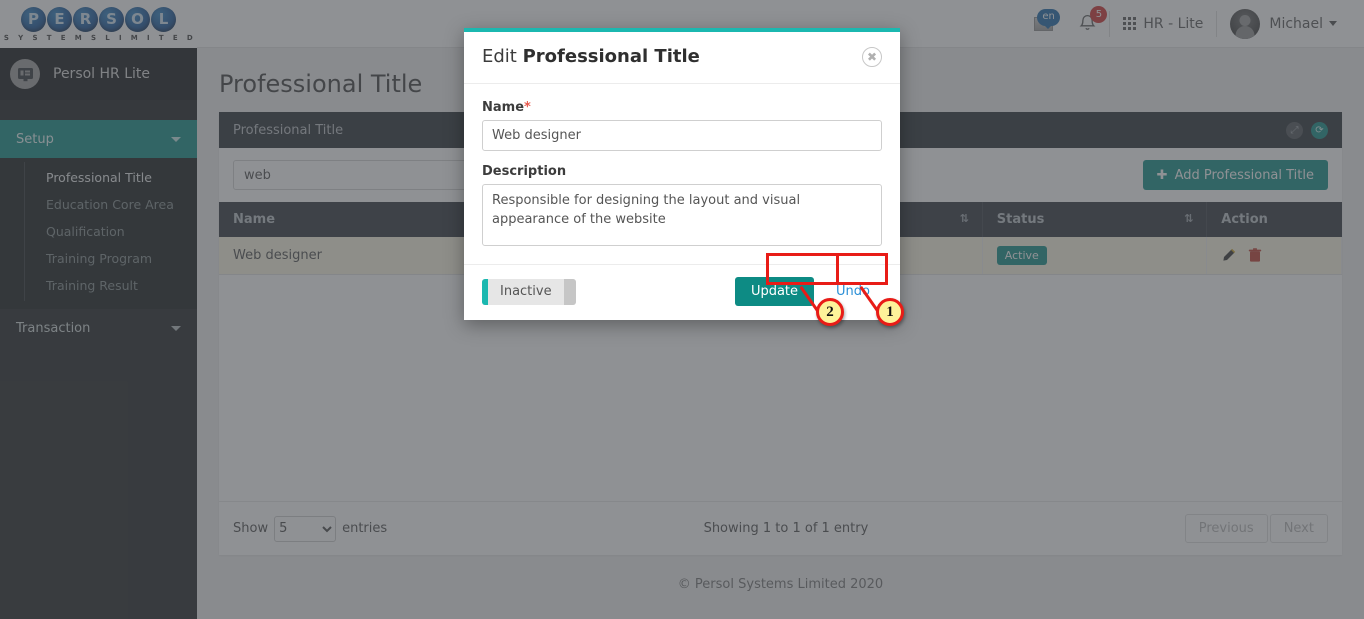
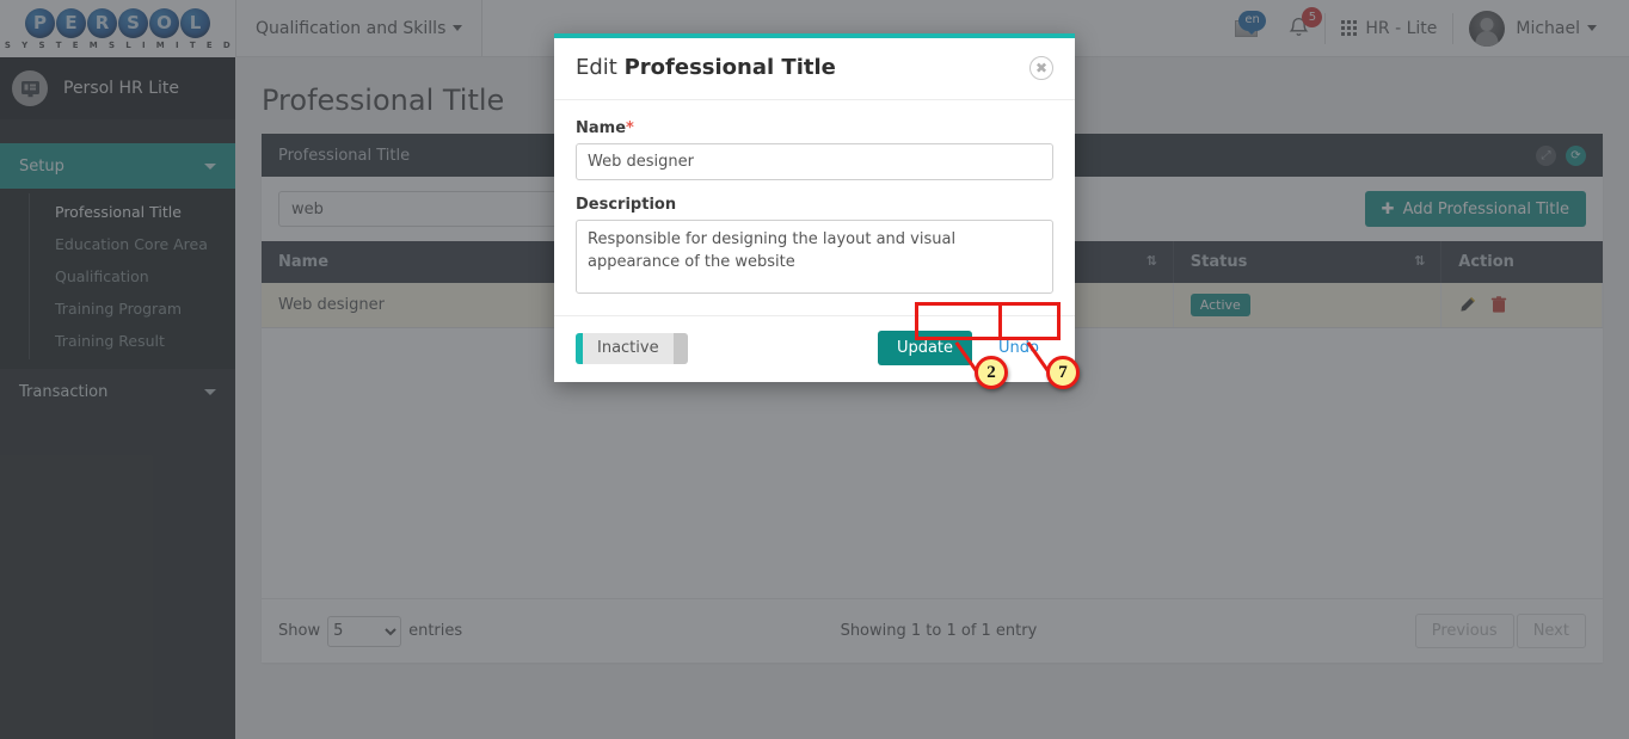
  P
  E
  R
  S
  O
  L
  S Y S T E M S L I M I T E D
+ Qualification and Skills
  en
  5
  HR - Lite
  Michael
  Persol HR Lite
  Setup
  Professional Title
  Education Core Area
  Qualification
  Training Program
  Training Result
  Transaction
  Professional Title
  Professional Title
  ⤢
  ⟳
  web
  ✚
  Add Professional Title
  Web designer		Active
  Show
  5
  entries
  Showing 1 to 1 of 1 entry
  Previous
  Next
- © Persol Systems Limited 2020
  Edit Professional Title
  ✖
  Name*
  Web designer
  Description
  Inactive
  Update
  Und
  2
- 1
+ 7
